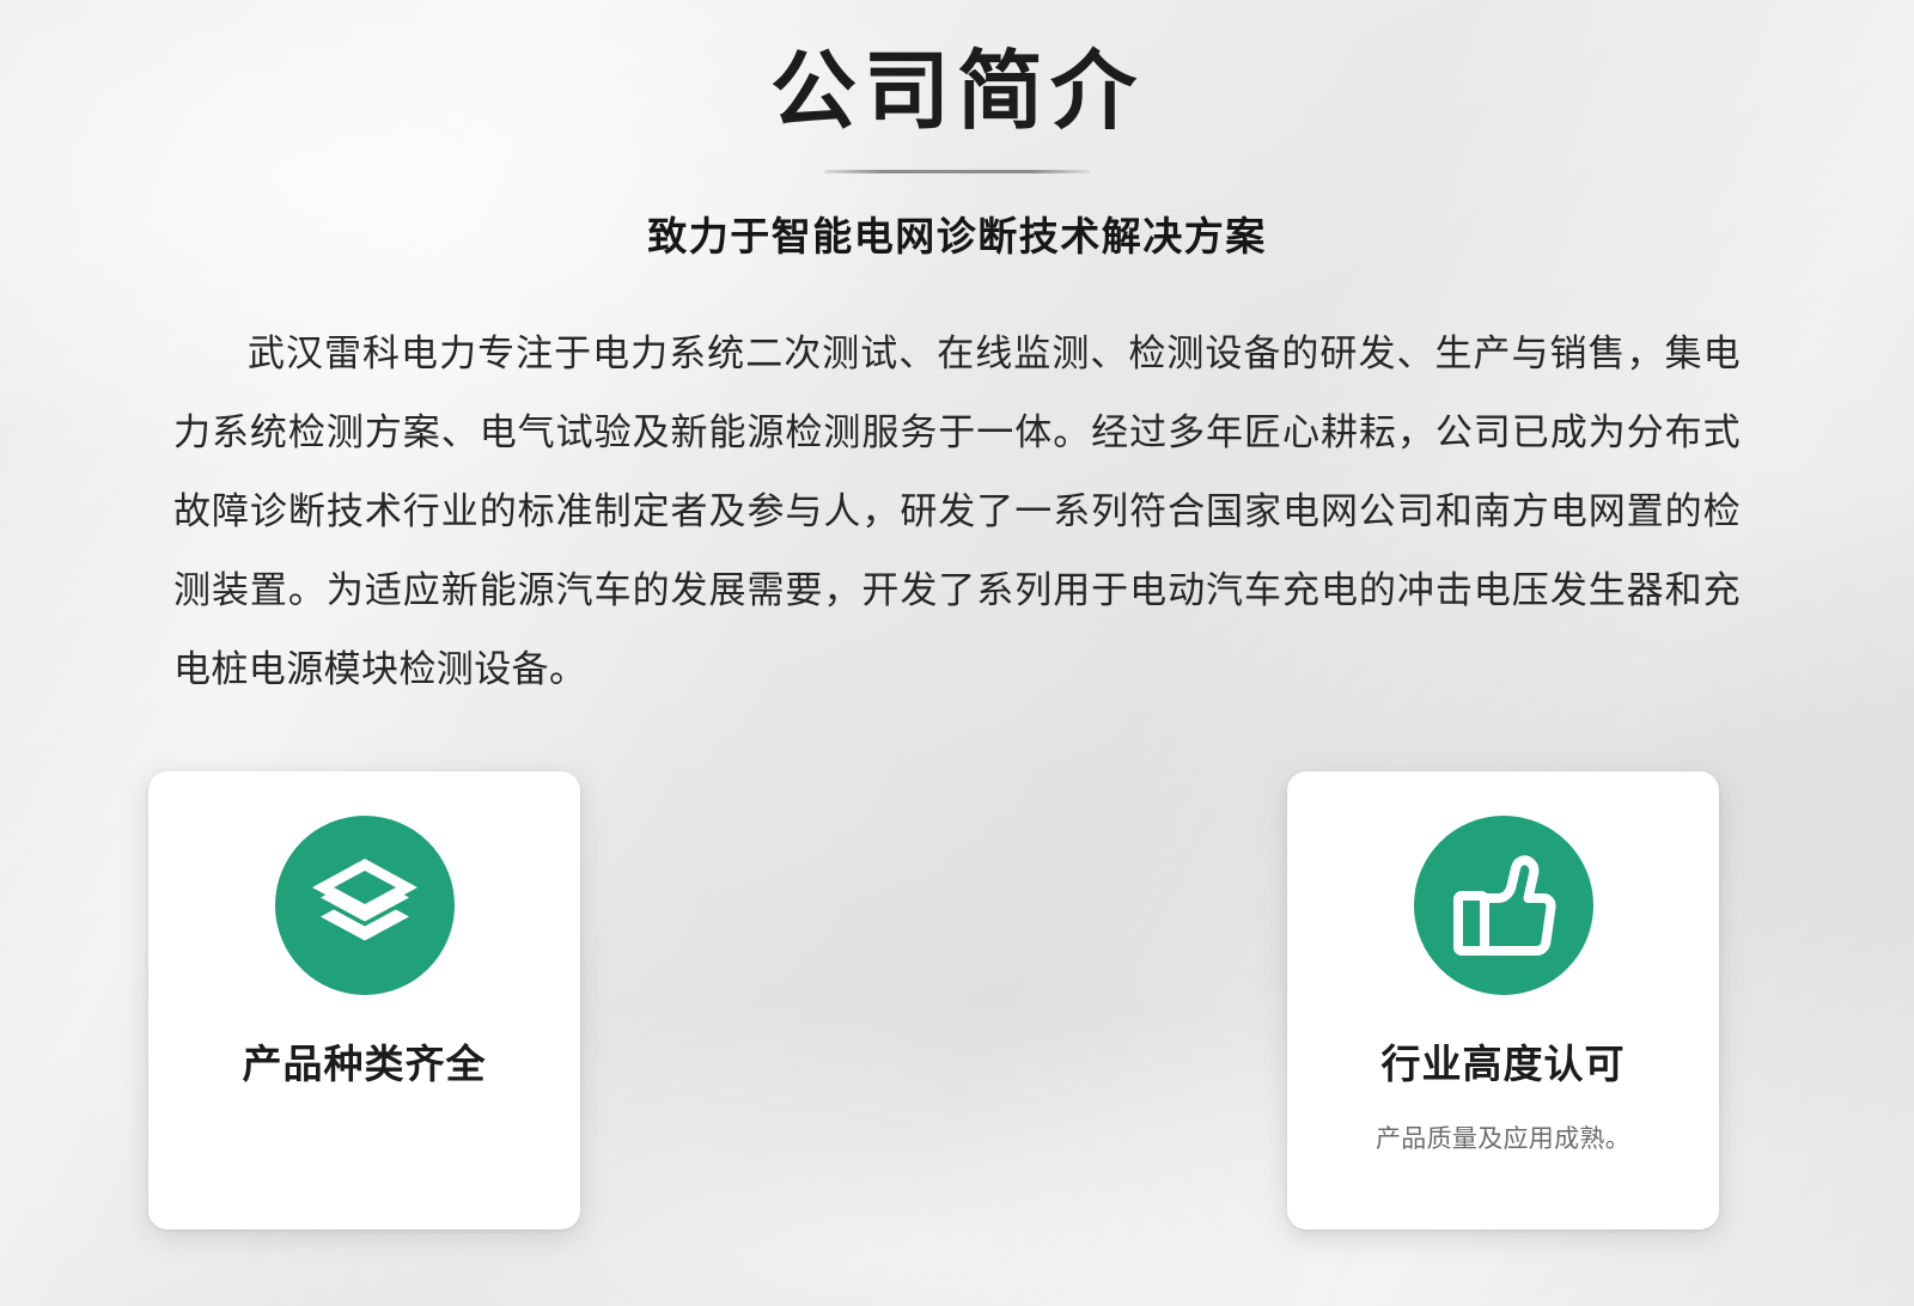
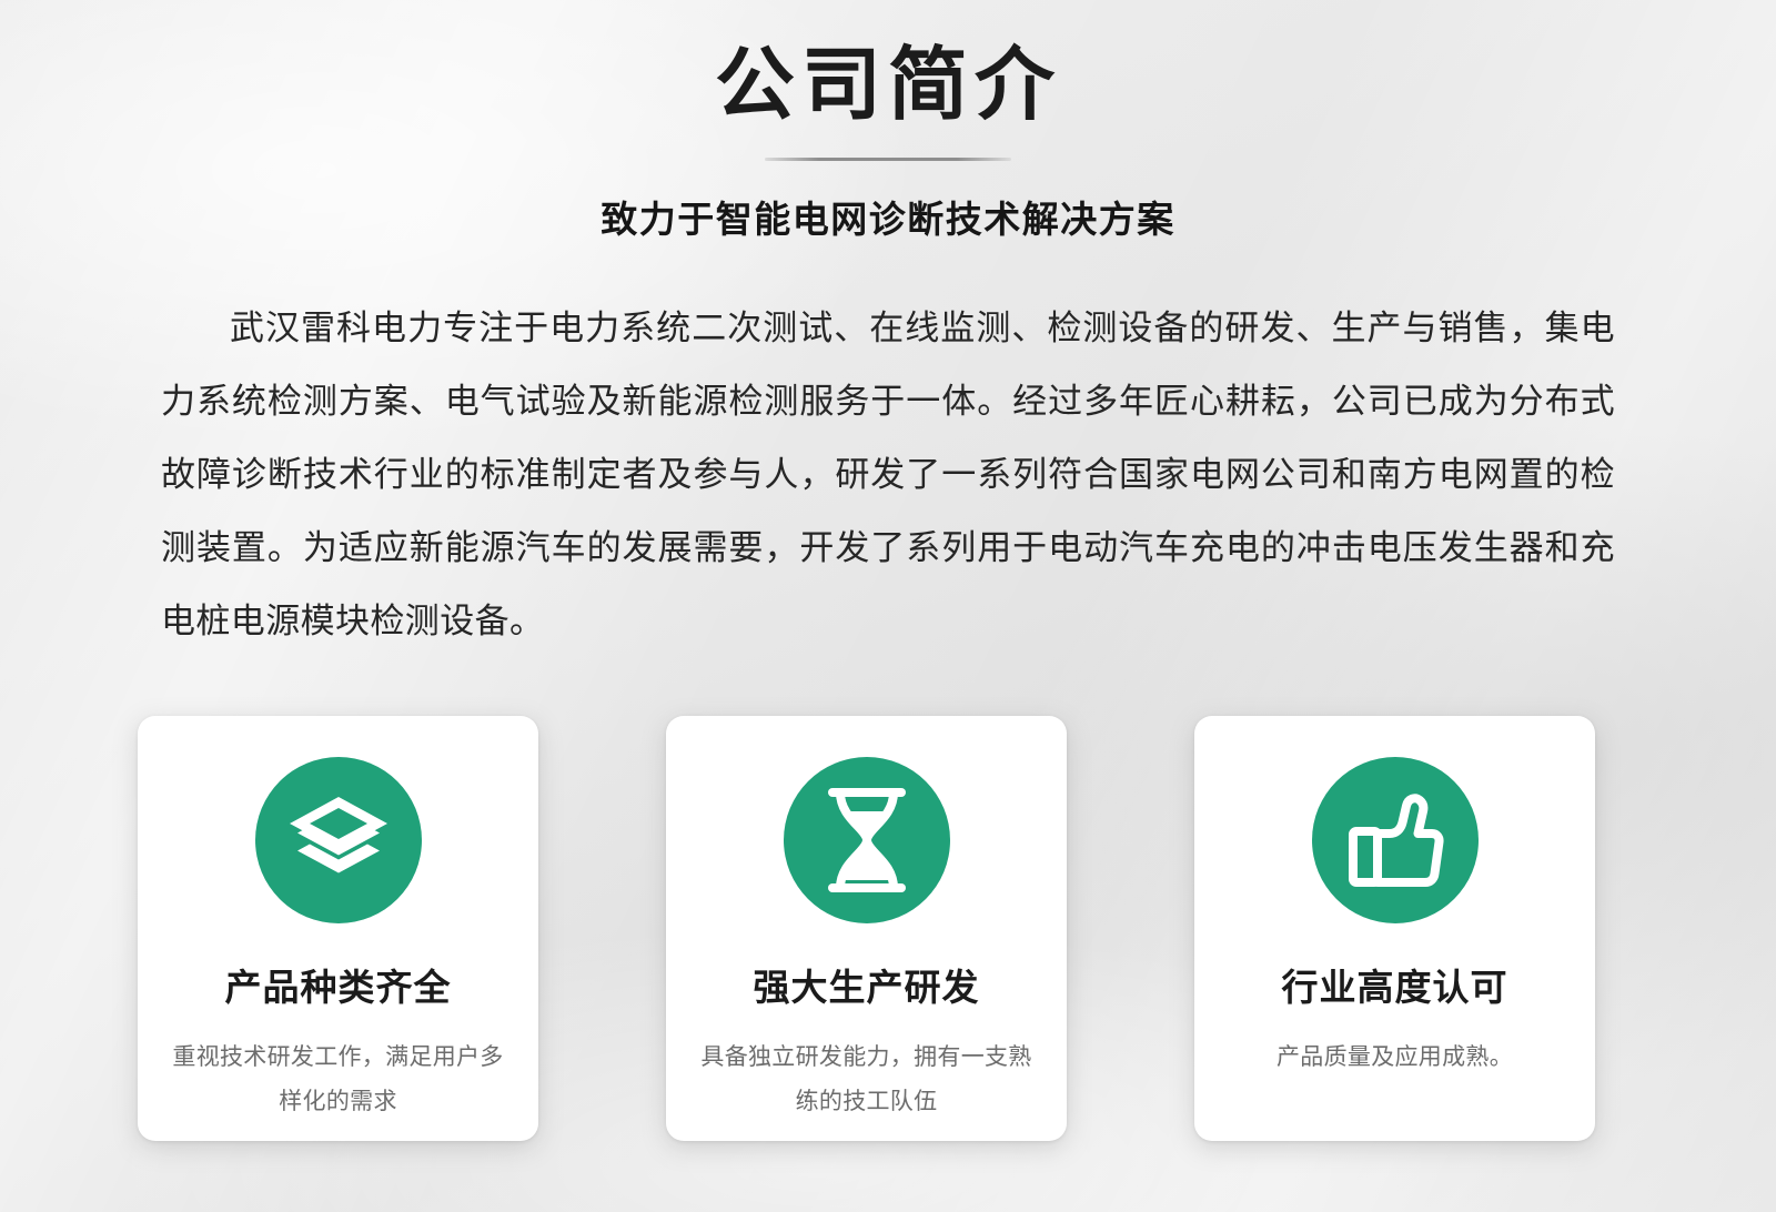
  公司简介
  致力于智能电网诊断技术解决方案
  武汉雷科电力专注于电力系统二次测试、在线监测、检测设备的研发、生产与销售，集电力系统检测方案、电气试验及新能源检测服务于一体。经过多年匠心耕耘，公司已成为分布式故障诊断技术行业的标准制定者及参与人，研发了一系列符合国家电网公司和南方电网置的检测装置。为适应新能源汽车的发展需要，开发了系列用于电动汽车充电的冲击电压发生器和充电桩电源模块检测设备。
  产品种类齐全
+ 重视技术研发工作，满足用户多样化的需求
+ 强大生产研发
+ 具备独立研发能力，拥有一支熟练的技工队伍
  行业高度认可
  产品质量及应用成熟。
